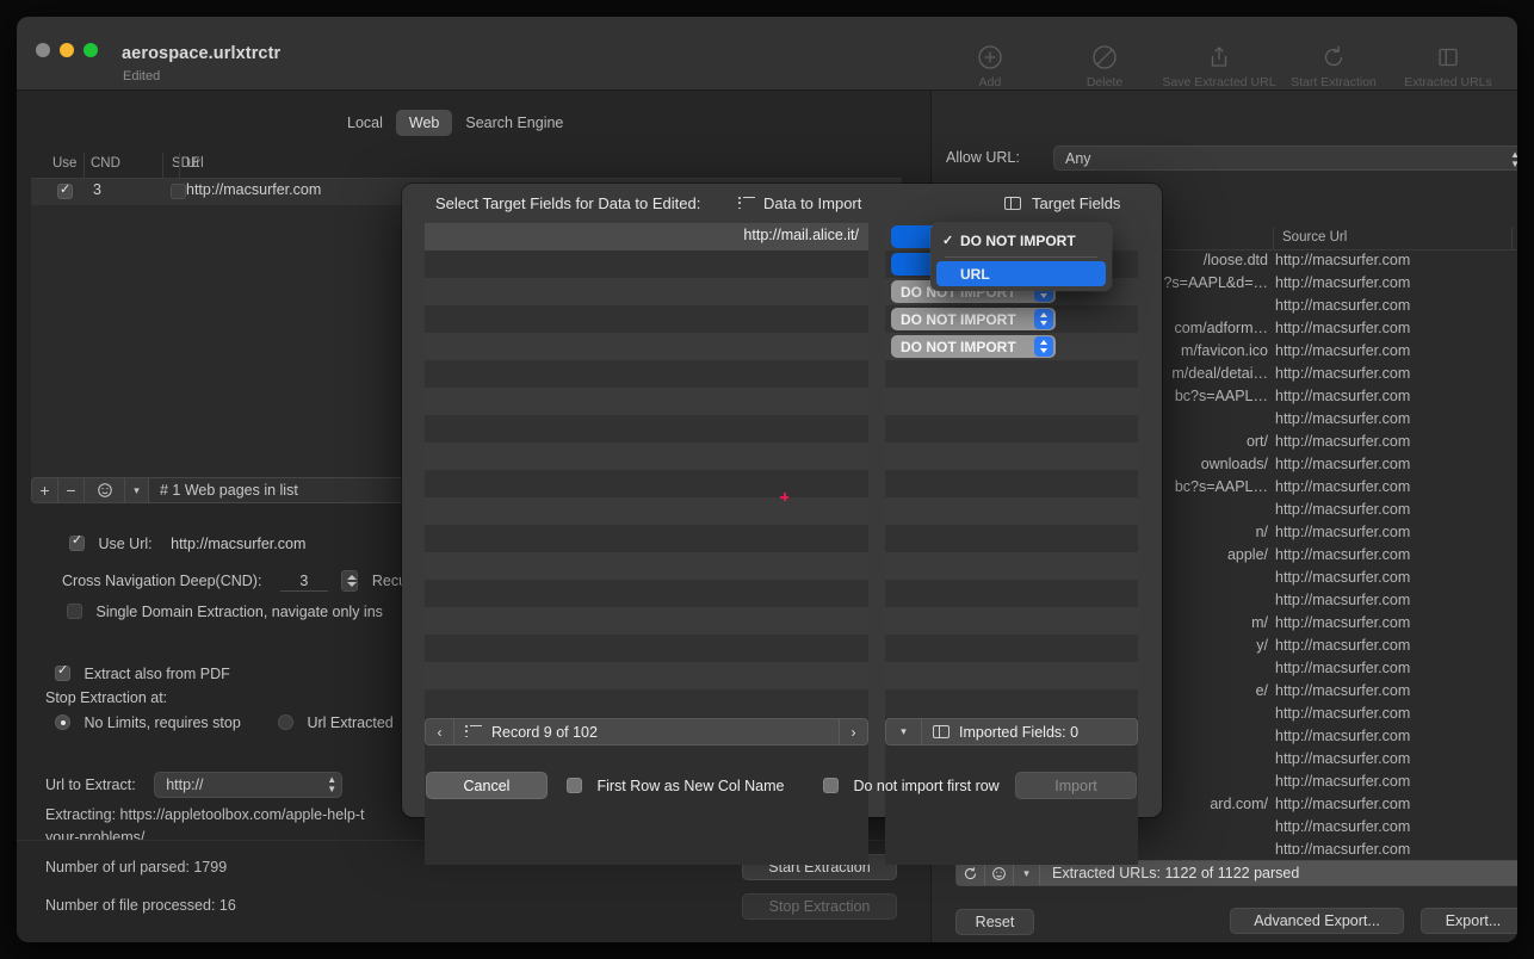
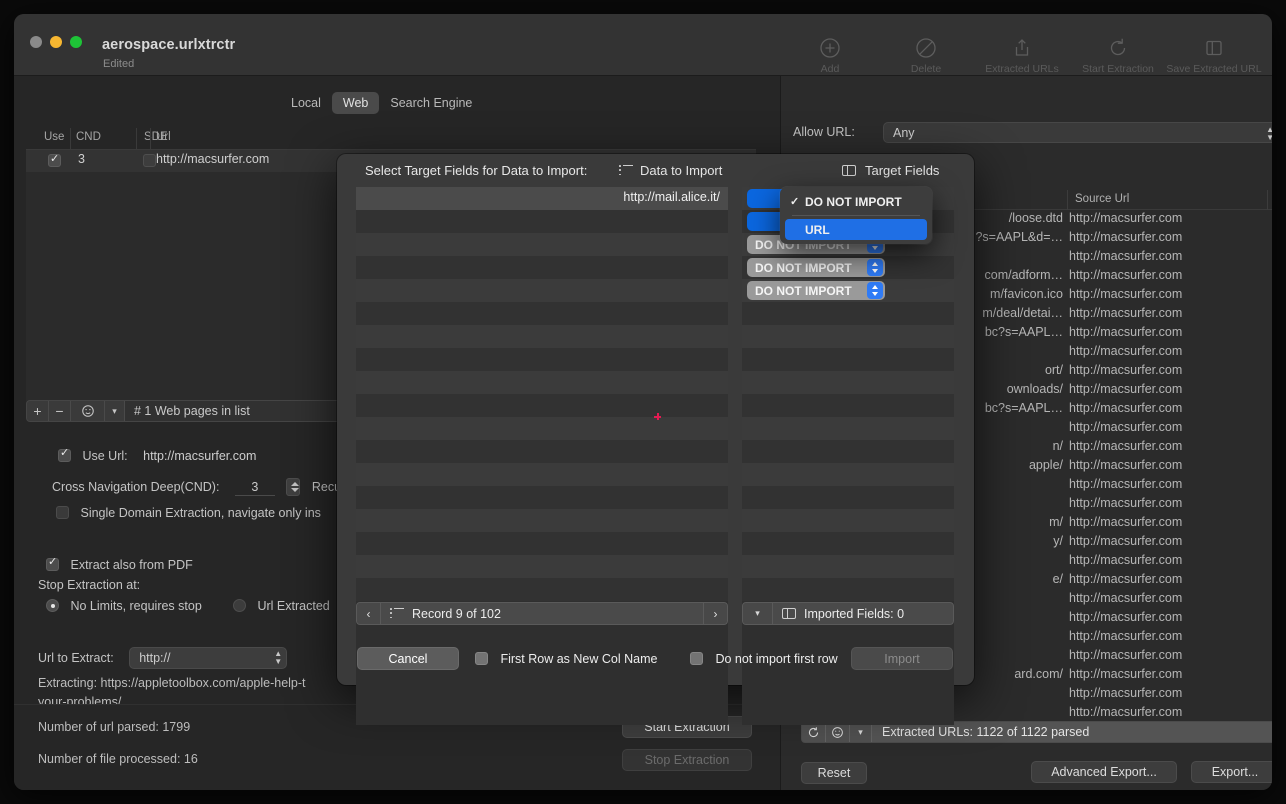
  aerospace.urlxtrctr
  Edited
  Add
  Delete
- Save Extracted URL
+ Extracted URLs
  Start Extraction
- Extracted URLs
+ Save Extracted URL
  Local
  Web
  Search Engine
  Use
  CND
  SDE
  Url
  3
  http://macsurfer.com
  +
  −
  ▾
  # 1 Web pages in list
  Use Url: http://macsurfer.com
  Cross Navigation Deep(CND): 3 Rec
  Single Domain Extraction, navigate only ins
  Extract also from PDF
  Stop Extraction at:
  No Limits, requires stop
  Url Extracted
  Url to Extract:
  http://
  ▲
  ▼
  Extracting: https://appletoolbox.com/apple-help-t
  your-problems/
  Number of url parsed: 1799
  Number of file processed: 16
  Start Extraction
  Stop Extraction
  Allow URL:
  Any
  ▲
  ▼
  Source Url
  /loose.dtd
  http://macsurfer.com
  ?s=AAPL&d=…
  http://macsurfer.com
  http://macsurfer.com
  com/adform…
  http://macsurfer.com
  m/favicon.ico
  http://macsurfer.com
  m/deal/detai…
  http://macsurfer.com
  bc?s=AAPL…
  http://macsurfer.com
  http://macsurfer.com
  ort/
  http://macsurfer.com
  ownloads/
  http://macsurfer.com
  bc?s=AAPL…
  http://macsurfer.com
  http://macsurfer.com
  n/
  http://macsurfer.com
  apple/
  http://macsurfer.com
  http://macsurfer.com
  http://macsurfer.com
  m/
  http://macsurfer.com
  y/
  http://macsurfer.com
  http://macsurfer.com
  e/
  http://macsurfer.com
  http://macsurfer.com
  http://macsurfer.com
  http://macsurfer.com
  http://macsurfer.com
  ard.com/
  http://macsurfer.com
  http://macsurfer.com
  http://macsurfer.com
  ▾
  Extracted URLs: 1122 of 1122 parsed
  Reset
  Advanced Export...
  Export...
- Select Target Fields for Data to Edited:
+ Select Target Fields for Data to Import:
  Data to Import
  Target Fields
  http://mail.alice.it/
  DO NOT IMPORT
  DO NOT IMPORT
  DO NOT IMPORT
  ✓
  DO NOT IMPORT
  URL
  ‹
  Record 9 of 102
  ›
  ▾
  Imported Fields: 0
  Cancel
  First Row as New Col Name
  Do not import first row
  Import
